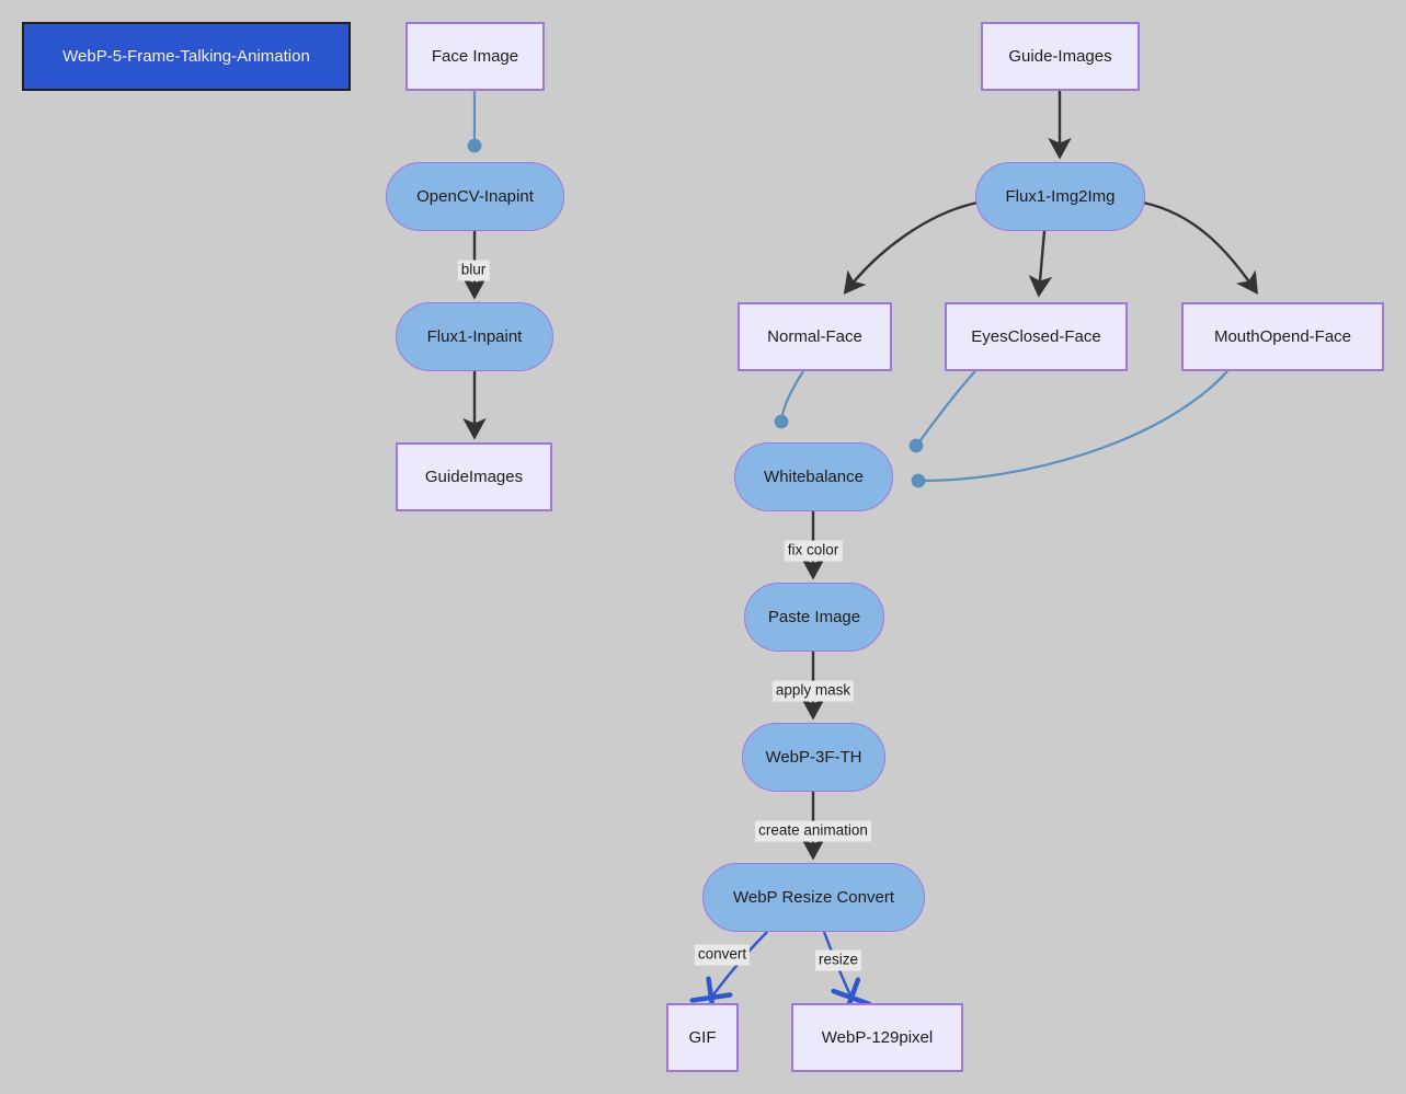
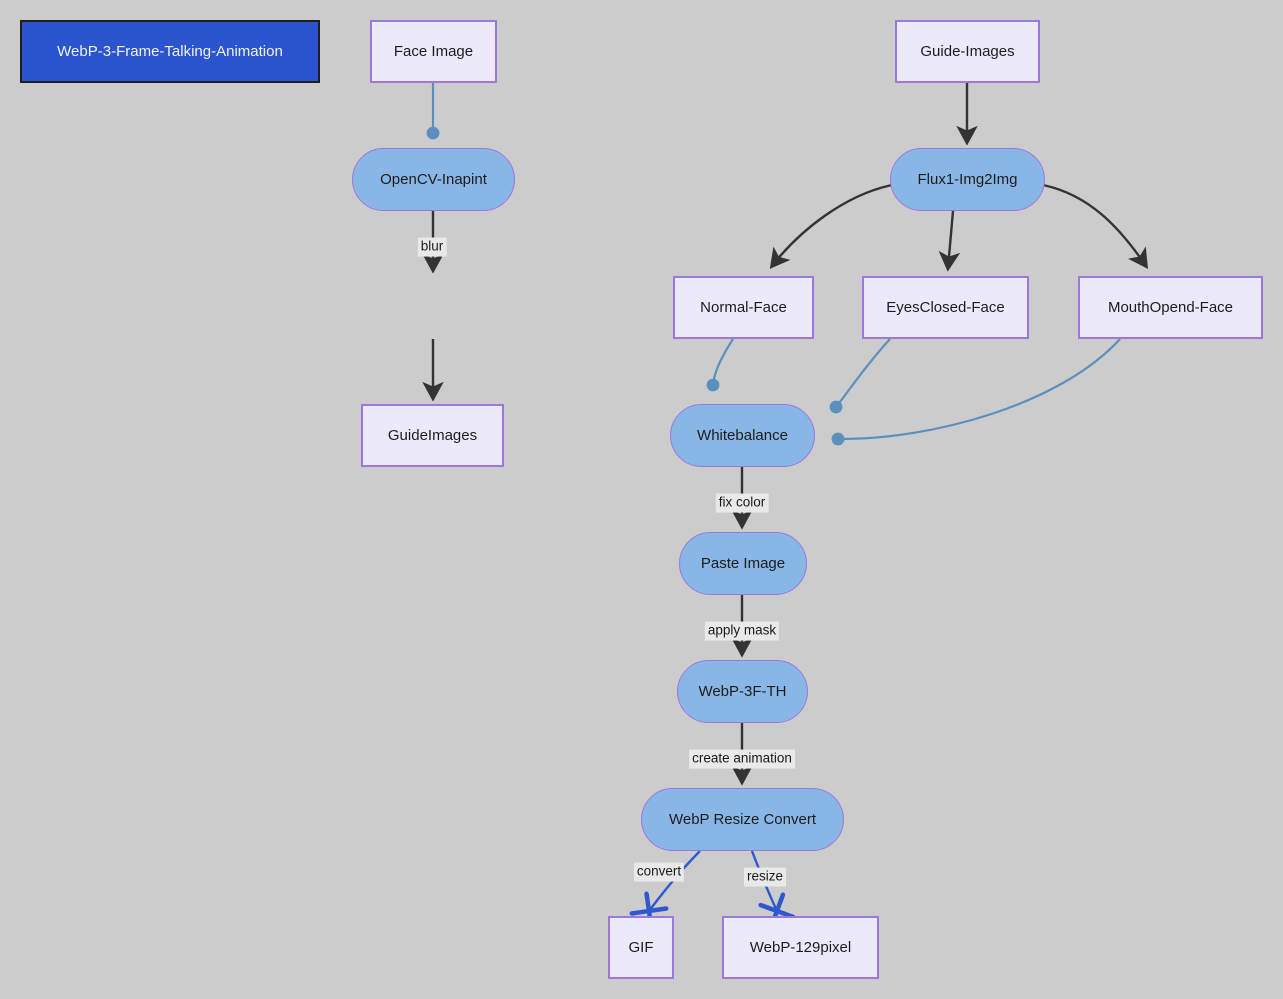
- WebP-5-Frame-Talking-Animation
+ WebP-3-Frame-Talking-Animation
  Face Image
  OpenCV-Inapint
- Flux1-Inpaint
  GuideImages
  Guide-Images
  Flux1-Img2Img
  Normal-Face
  EyesClosed-Face
  MouthOpend-Face
  Whitebalance
  Paste Image
  WebP-3F-TH
  WebP Resize Convert
  GIF
  WebP-129pixel
  blur
  fix color
  apply mask
  create animation
  convert
  resize
